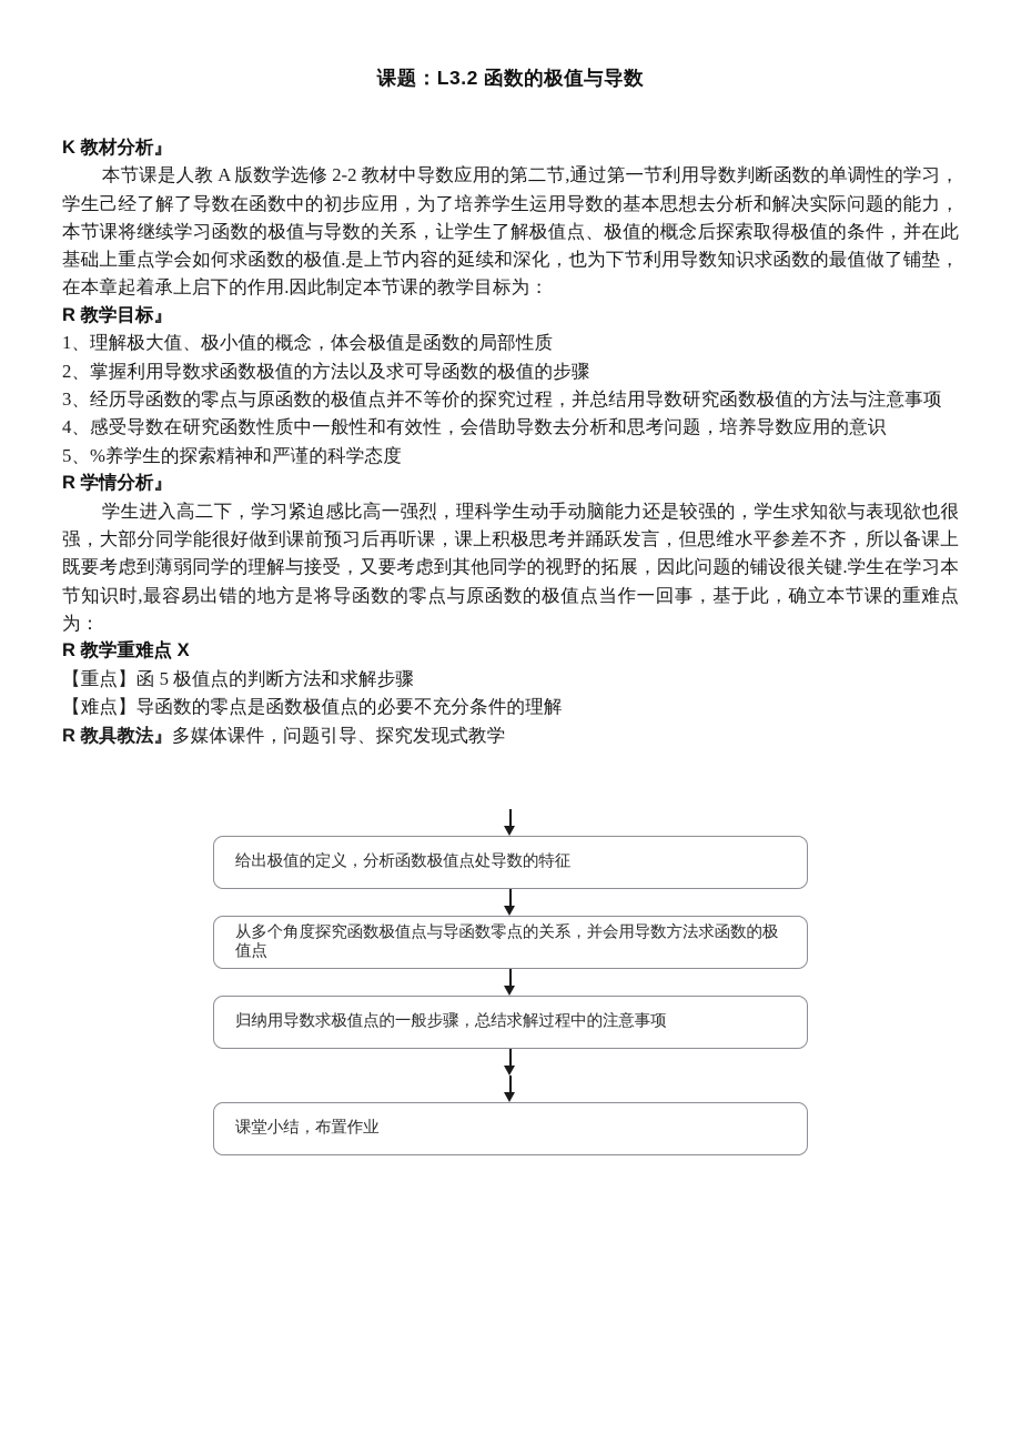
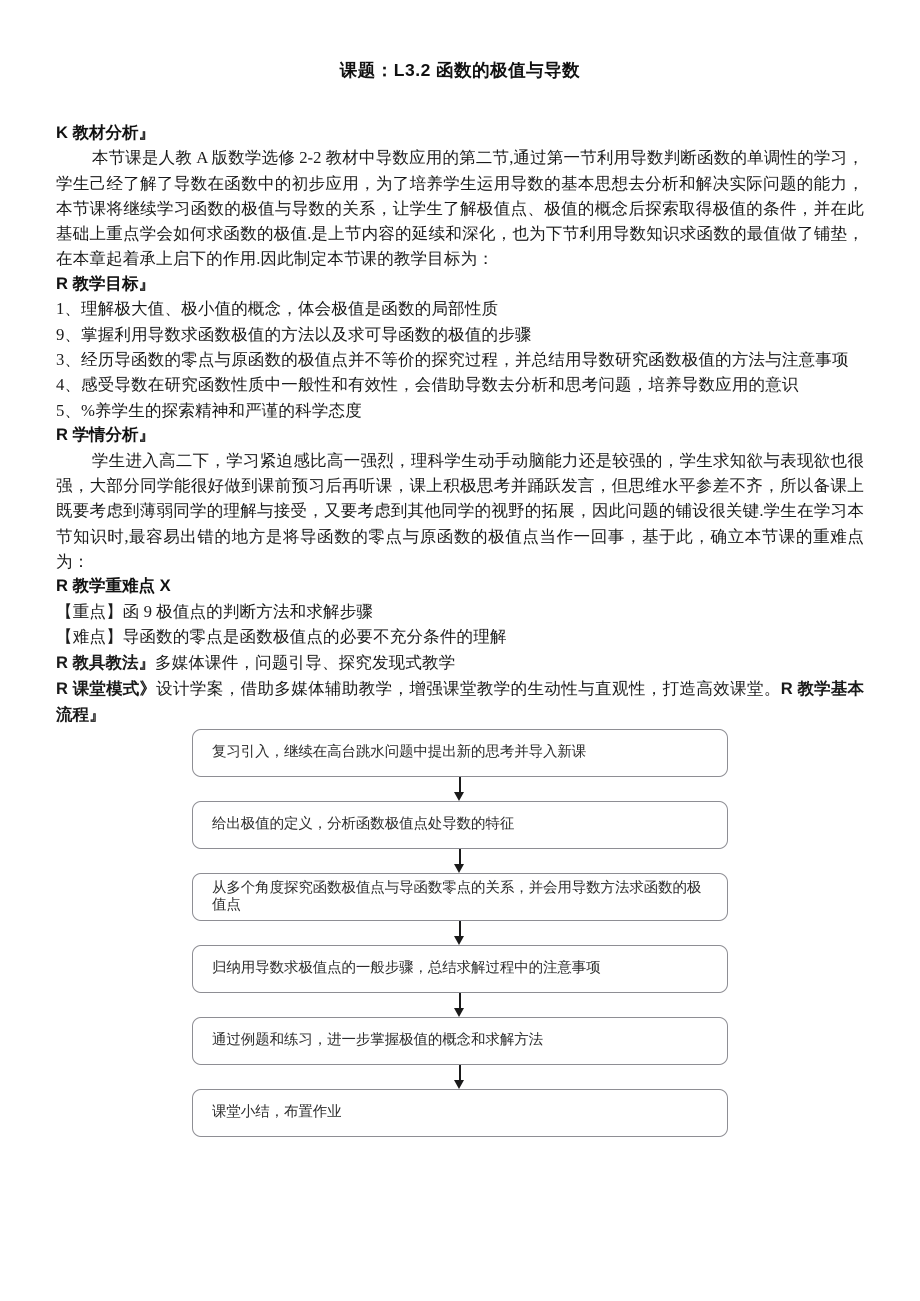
  课题：L3.2 函数的极值与导数
  K 教材分析』
  本节课是人教 A 版数学选修 2-2 教材中导数应用的第二节,通过第一节利用导数判断函数的单调性的学习，学生己经了解了导数在函数中的初步应用，为了培养学生运用导数的基本思想去分析和解决实际问题的能力，本节课将继续学习函数的极值与导数的关系，让学生了解极值点、极值的概念后探索取得极值的条件，并在此基础上重点学会如何求函数的极值.是上节内容的延续和深化，也为下节利用导数知识求函数的最值做了铺垫，在本章起着承上启下的作用.因此制定本节课的教学目标为：
  R 教学目标』
  1、理解极大值、极小值的概念，体会极值是函数的局部性质
- 2、掌握利用导数求函数极值的方法以及求可导函数的极值的步骤
+ 9、掌握利用导数求函数极值的方法以及求可导函数的极值的步骤
  3、经历导函数的零点与原函数的极值点并不等价的探究过程，并总结用导数研究函数极值的方法与注意事项
  4、感受导数在研究函数性质中一般性和有效性，会借助导数去分析和思考问题，培养导数应用的意识
  5、%养学生的探索精神和严谨的科学态度
  R 学情分析』
  学生进入高二下，学习紧迫感比高一强烈，理科学生动手动脑能力还是较强的，学生求知欲与表现欲也很强，大部分同学能很好做到课前预习后再听课，课上积极思考并踊跃发言，但思维水平参差不齐，所以备课上既要考虑到薄弱同学的理解与接受，又要考虑到其他同学的视野的拓展，因此问题的铺设很关键.学生在学习本节知识时,最容易出错的地方是将导函数的零点与原函数的极值点当作一回事，基于此，确立本节课的重难点为：
  R 教学重难点 X
- 【重点】函 5 极值点的判断方法和求解步骤
+ 【重点】函 9 极值点的判断方法和求解步骤
  【难点】导函数的零点是函数极值点的必要不充分条件的理解
  R 教具教法』多媒体课件，问题引导、探究发现式教学
+ R 课堂模式》设计学案，借助多媒体辅助教学，增强课堂教学的生动性与直观性，打造高效课堂。R 教学基本流程』
+ 复习引入，继续在高台跳水问题中提出新的思考并导入新课
  给出极值的定义，分析函数极值点处导数的特征
  从多个角度探究函数极值点与导函数零点的关系，并会用导数方法求函数的极值点
  归纳用导数求极值点的一般步骤，总结求解过程中的注意事项
+ 通过例题和练习，进一步掌握极值的概念和求解方法
  课堂小结，布置作业
